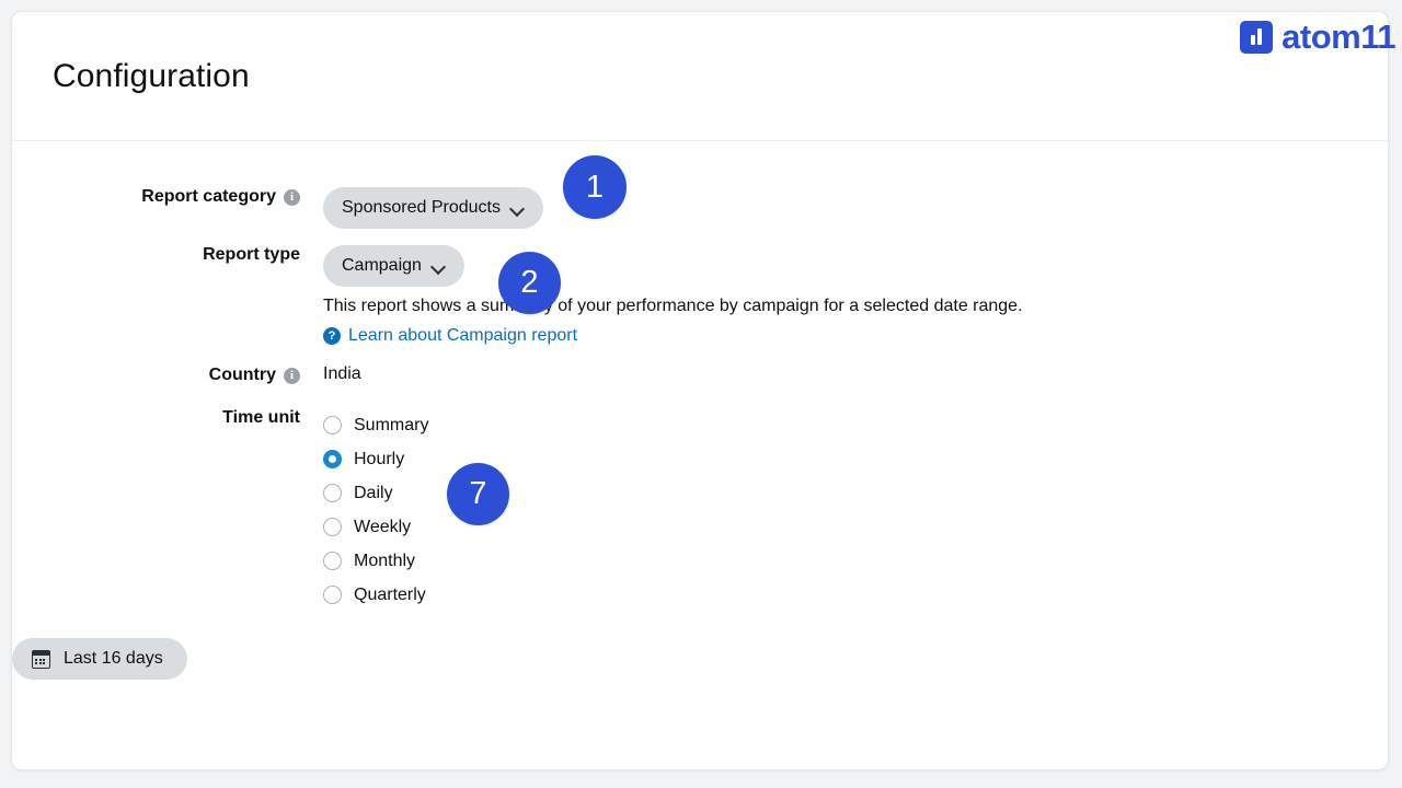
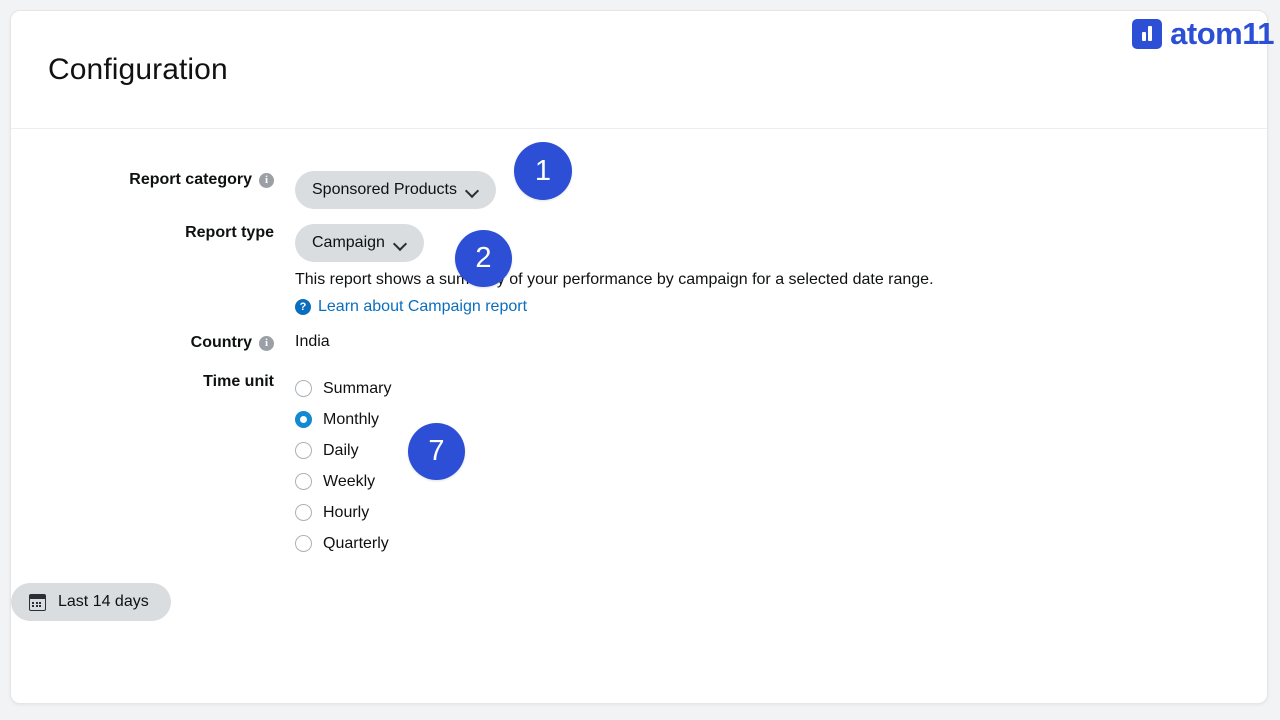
  atom11
  Configuration
  Report category
  i
  Sponsored Products
  Report type
  Campaign
  This report shows a sum of your performance by campaign for a selected date range.
  ?
  Learn about Campaign report
  Country
  i
  India
  Time unit
  Summary
- Hourly
+ Monthly
  Daily
  Weekly
- Monthly
+ Hourly
  Quarterly
- Last 16 days
+ Last 14 days
  1
  2
  7
